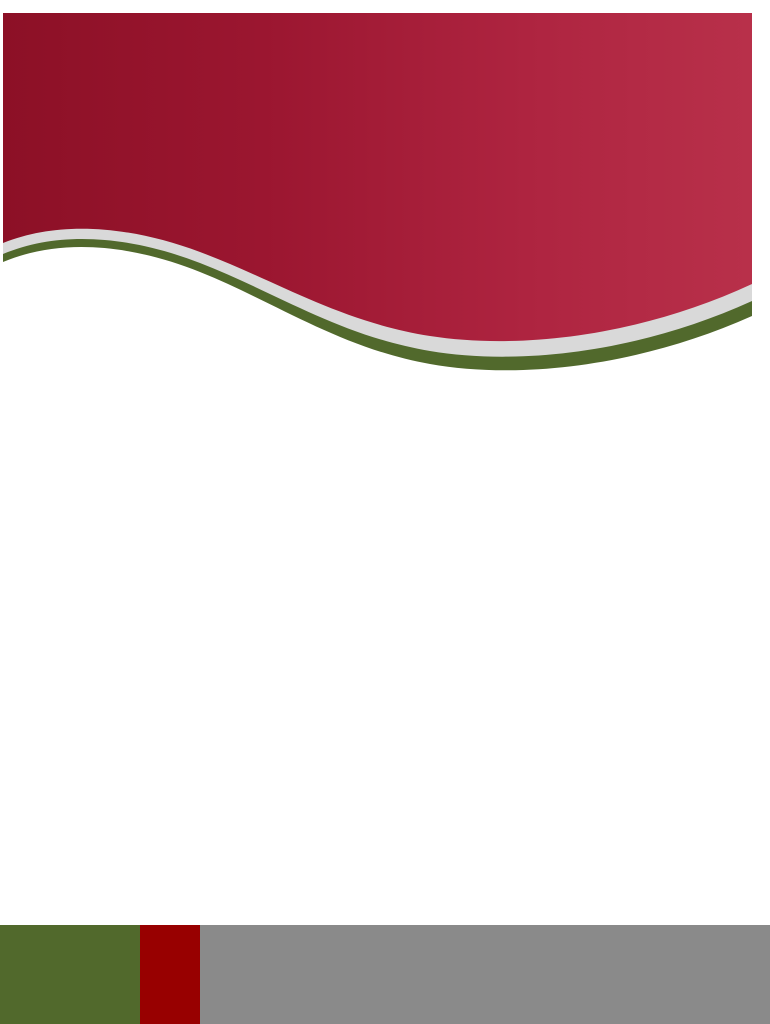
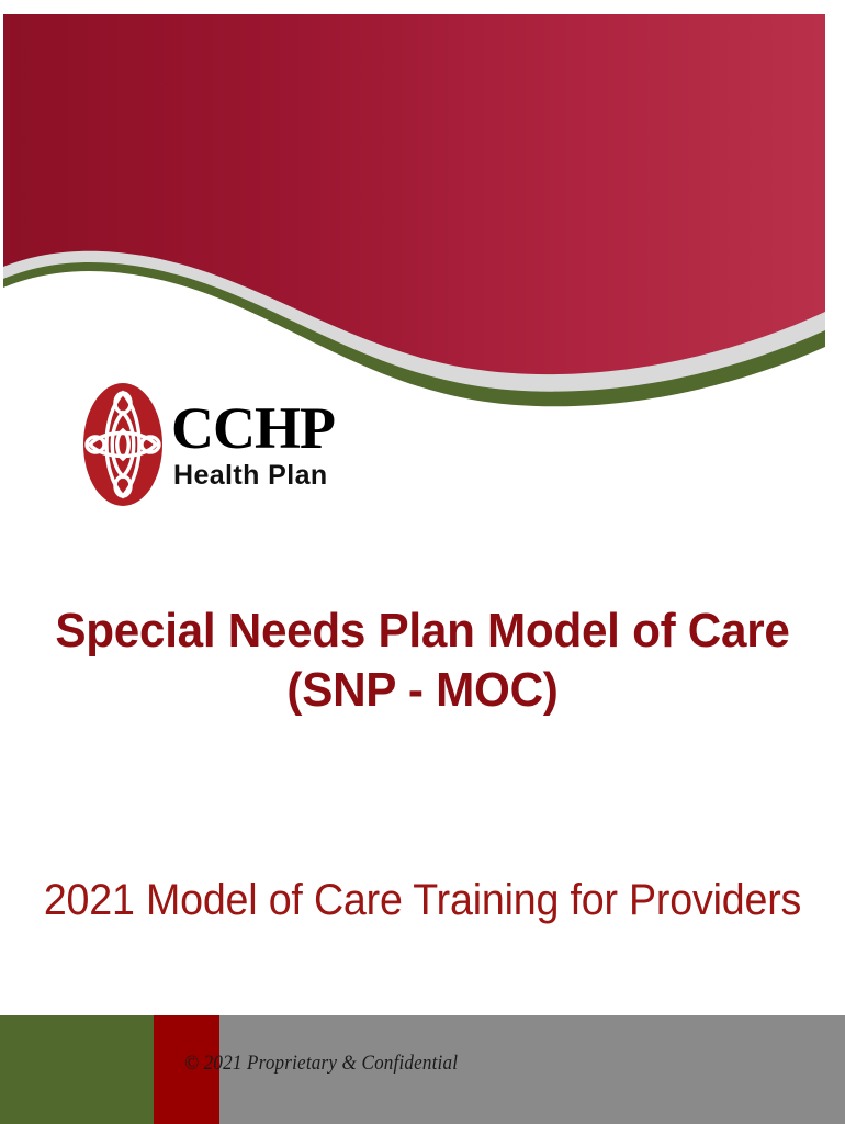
+ CCHP
+ Health Plan
+ Special Needs Plan Model of Care
+ (SNP - MOC)
+ 2021 Model of Care Training for Providers
+ © 2021 Proprietary & Confidential
